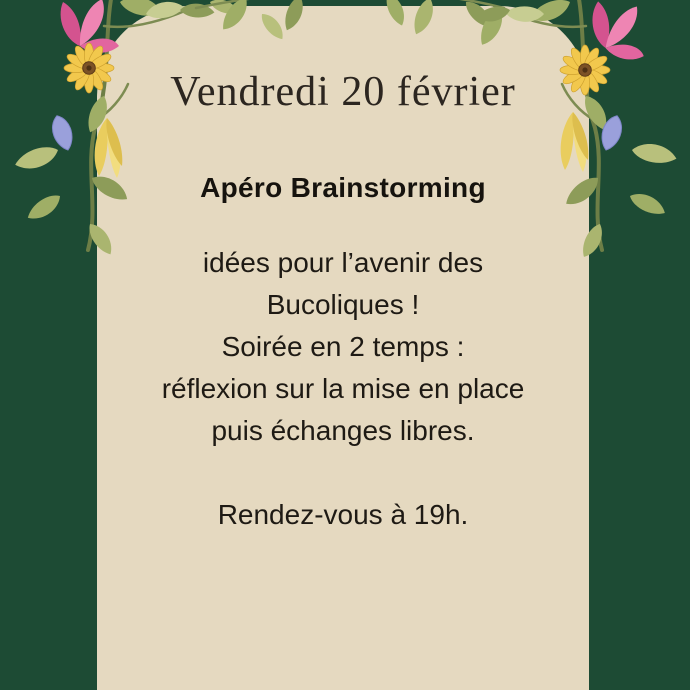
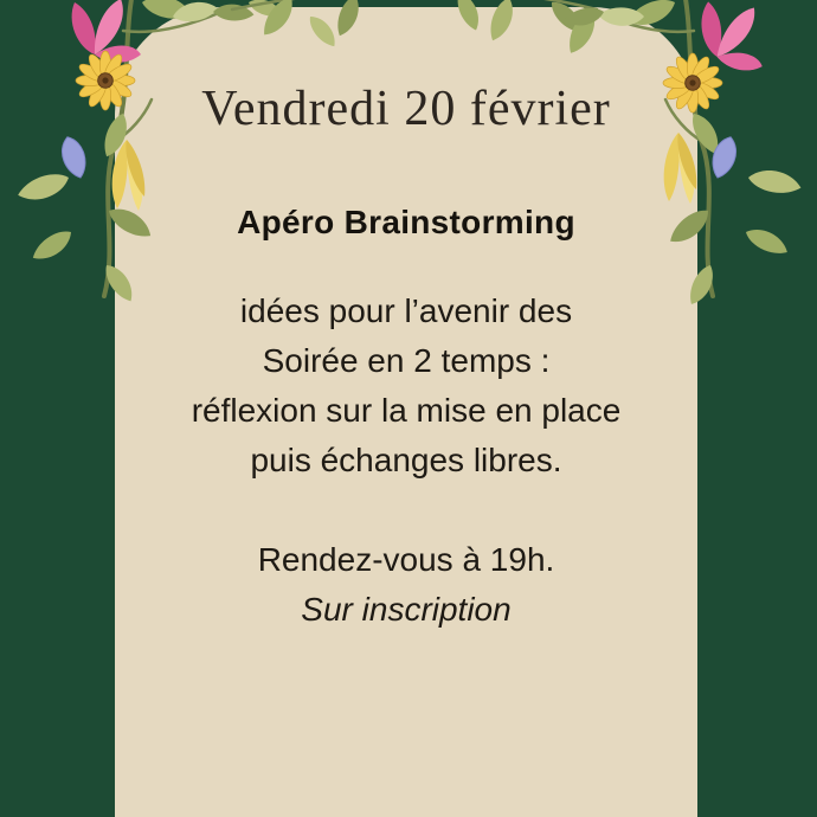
  Vendredi 20 février
  Apéro Brainstorming
  idées pour l’avenir des
- Bucoliques !
  Soirée en 2 temps :
  réflexion sur la mise en place
  puis échanges libres.
  Rendez-vous à 19h.
+ Sur inscription
